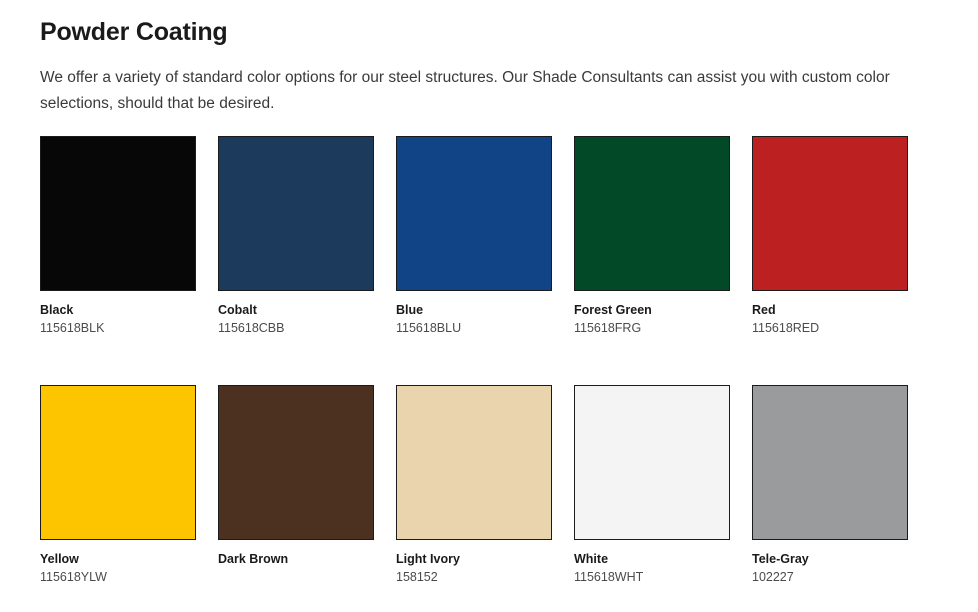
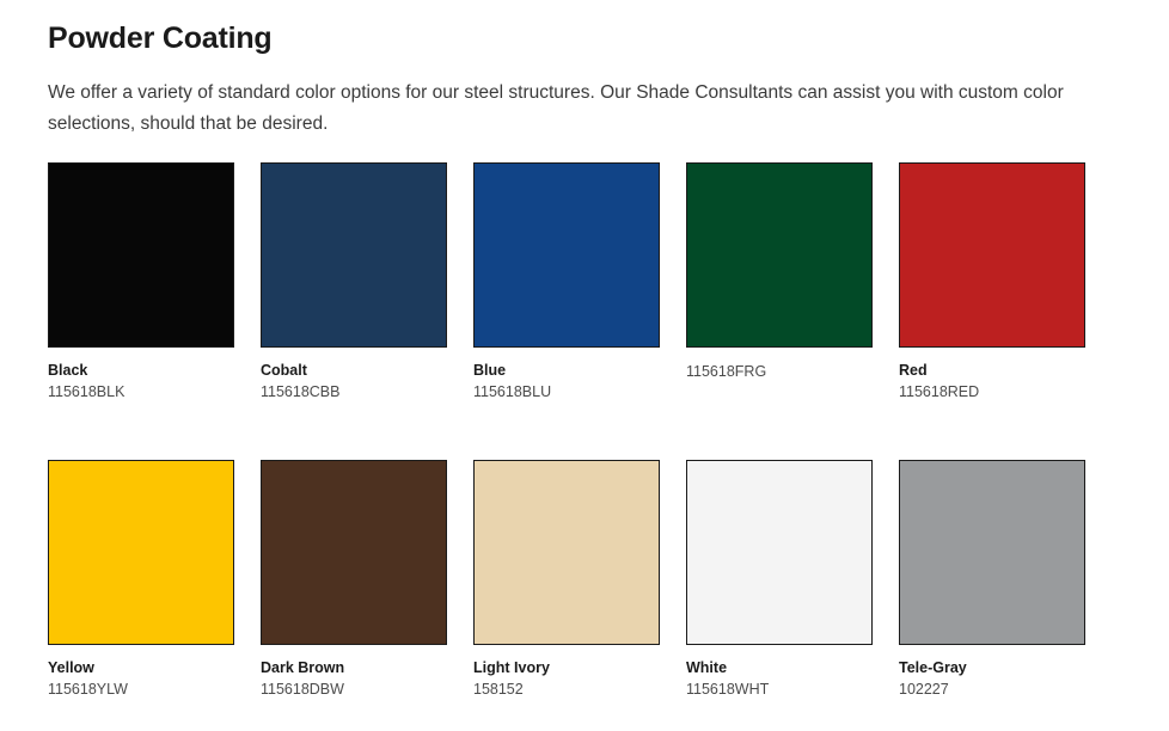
  Powder Coating
  We offer a variety of standard color options for our steel structures. Our Shade Consultants can assist you with custom color selections, should that be desired.
  Black
  115618BLK
  Cobalt
  115618CBB
  Blue
  115618BLU
- Forest Green
  115618FRG
  Red
  115618RED
  Yellow
  115618YLW
  Dark Brown
+ 115618DBW
  Light Ivory
  158152
  White
  115618WHT
  Tele-Gray
  102227
